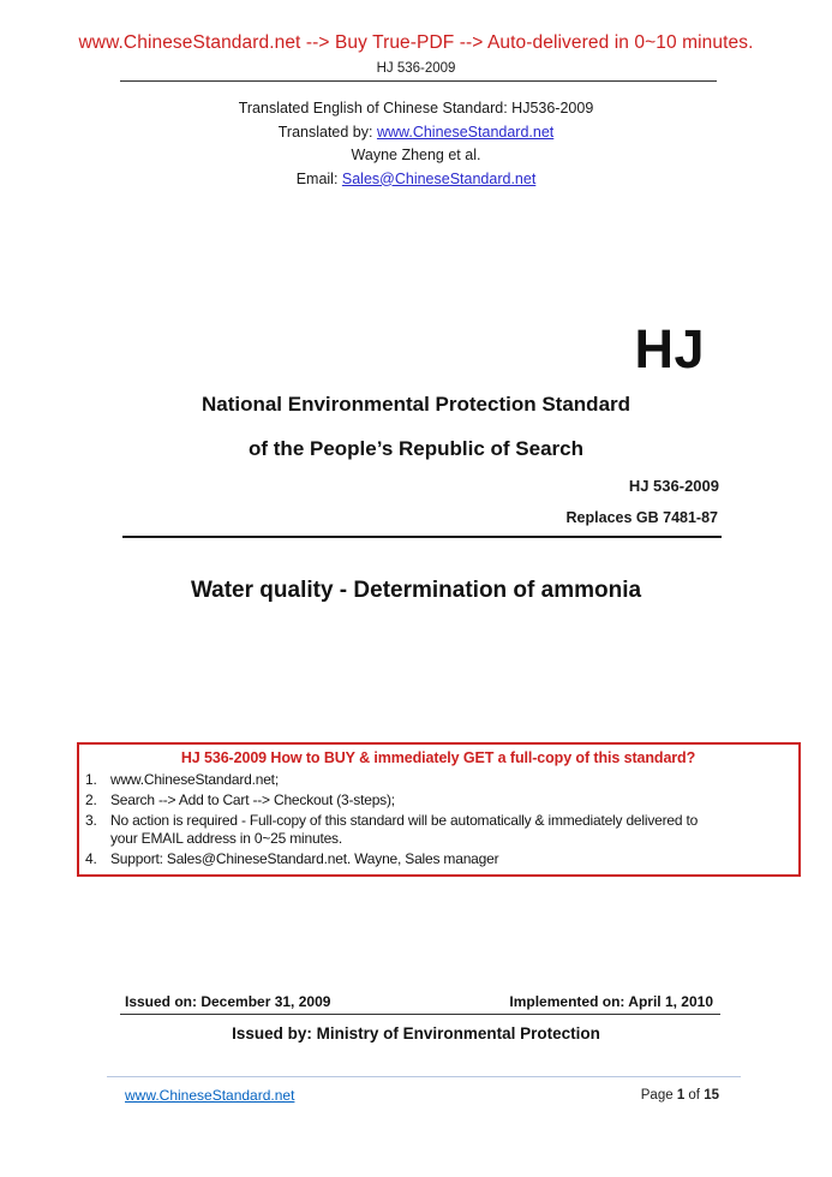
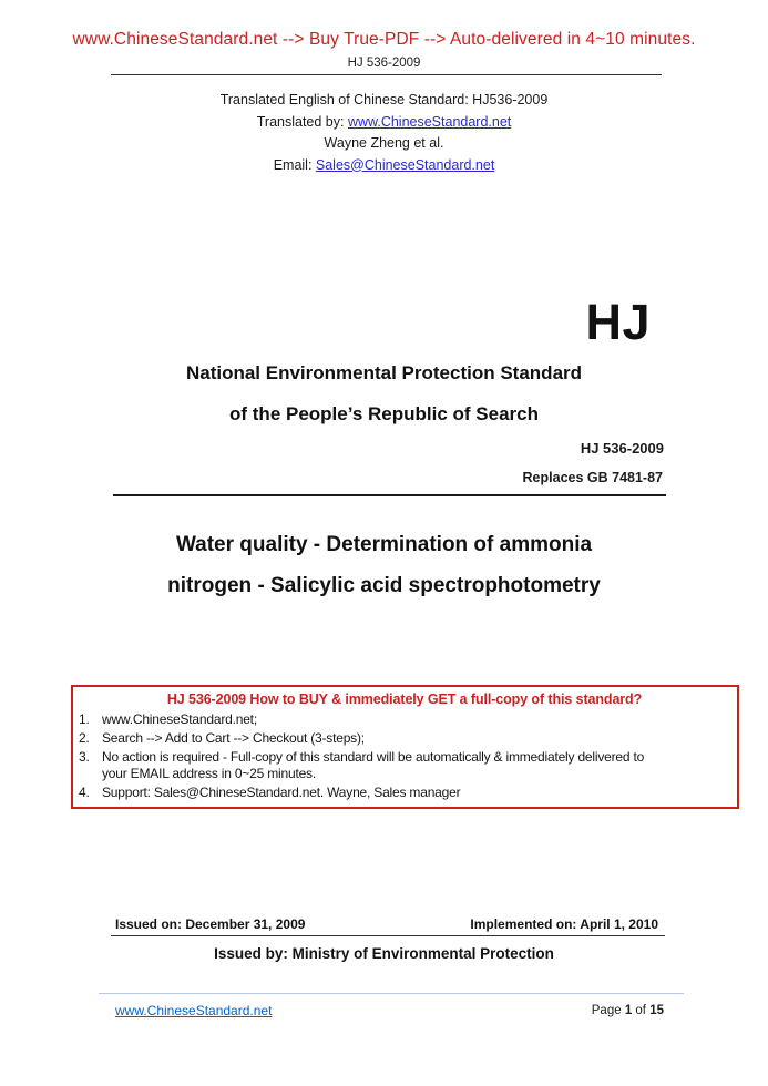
- www.ChineseStandard.net --> Buy True-PDF --> Auto-delivered in 0~10 minutes.
+ www.ChineseStandard.net --> Buy True-PDF --> Auto-delivered in 4~10 minutes.
  HJ 536-2009
  Translated English of Chinese Standard: HJ536-2009
  Translated by: www.ChineseStandard.net
  Wayne Zheng et al.
  Email: Sales@ChineseStandard.net
  HJ
  National Environmental Protection Standard
  of the People’s Republic of Search
  HJ 536-2009
  Replaces GB 7481-87
  Water quality - Determination of ammonia
+ nitrogen - Salicylic acid spectrophotometry
  HJ 536-2009 How to BUY & immediately GET a full-copy of this standard?
  1.
  www.ChineseStandard.net;
  2.
  Search --> Add to Cart --> Checkout (3-steps);
  3.
  No action is required - Full-copy of this standard will be automatically & immediately delivered to
  your EMAIL address in 0~25 minutes.
  4.
  Support: Sales@ChineseStandard.net. Wayne, Sales manager
  Issued on: December 31, 2009
  Implemented on: April 1, 2010
  Issued by: Ministry of Environmental Protection
  www.ChineseStandard.net
  Page 1 of 15
